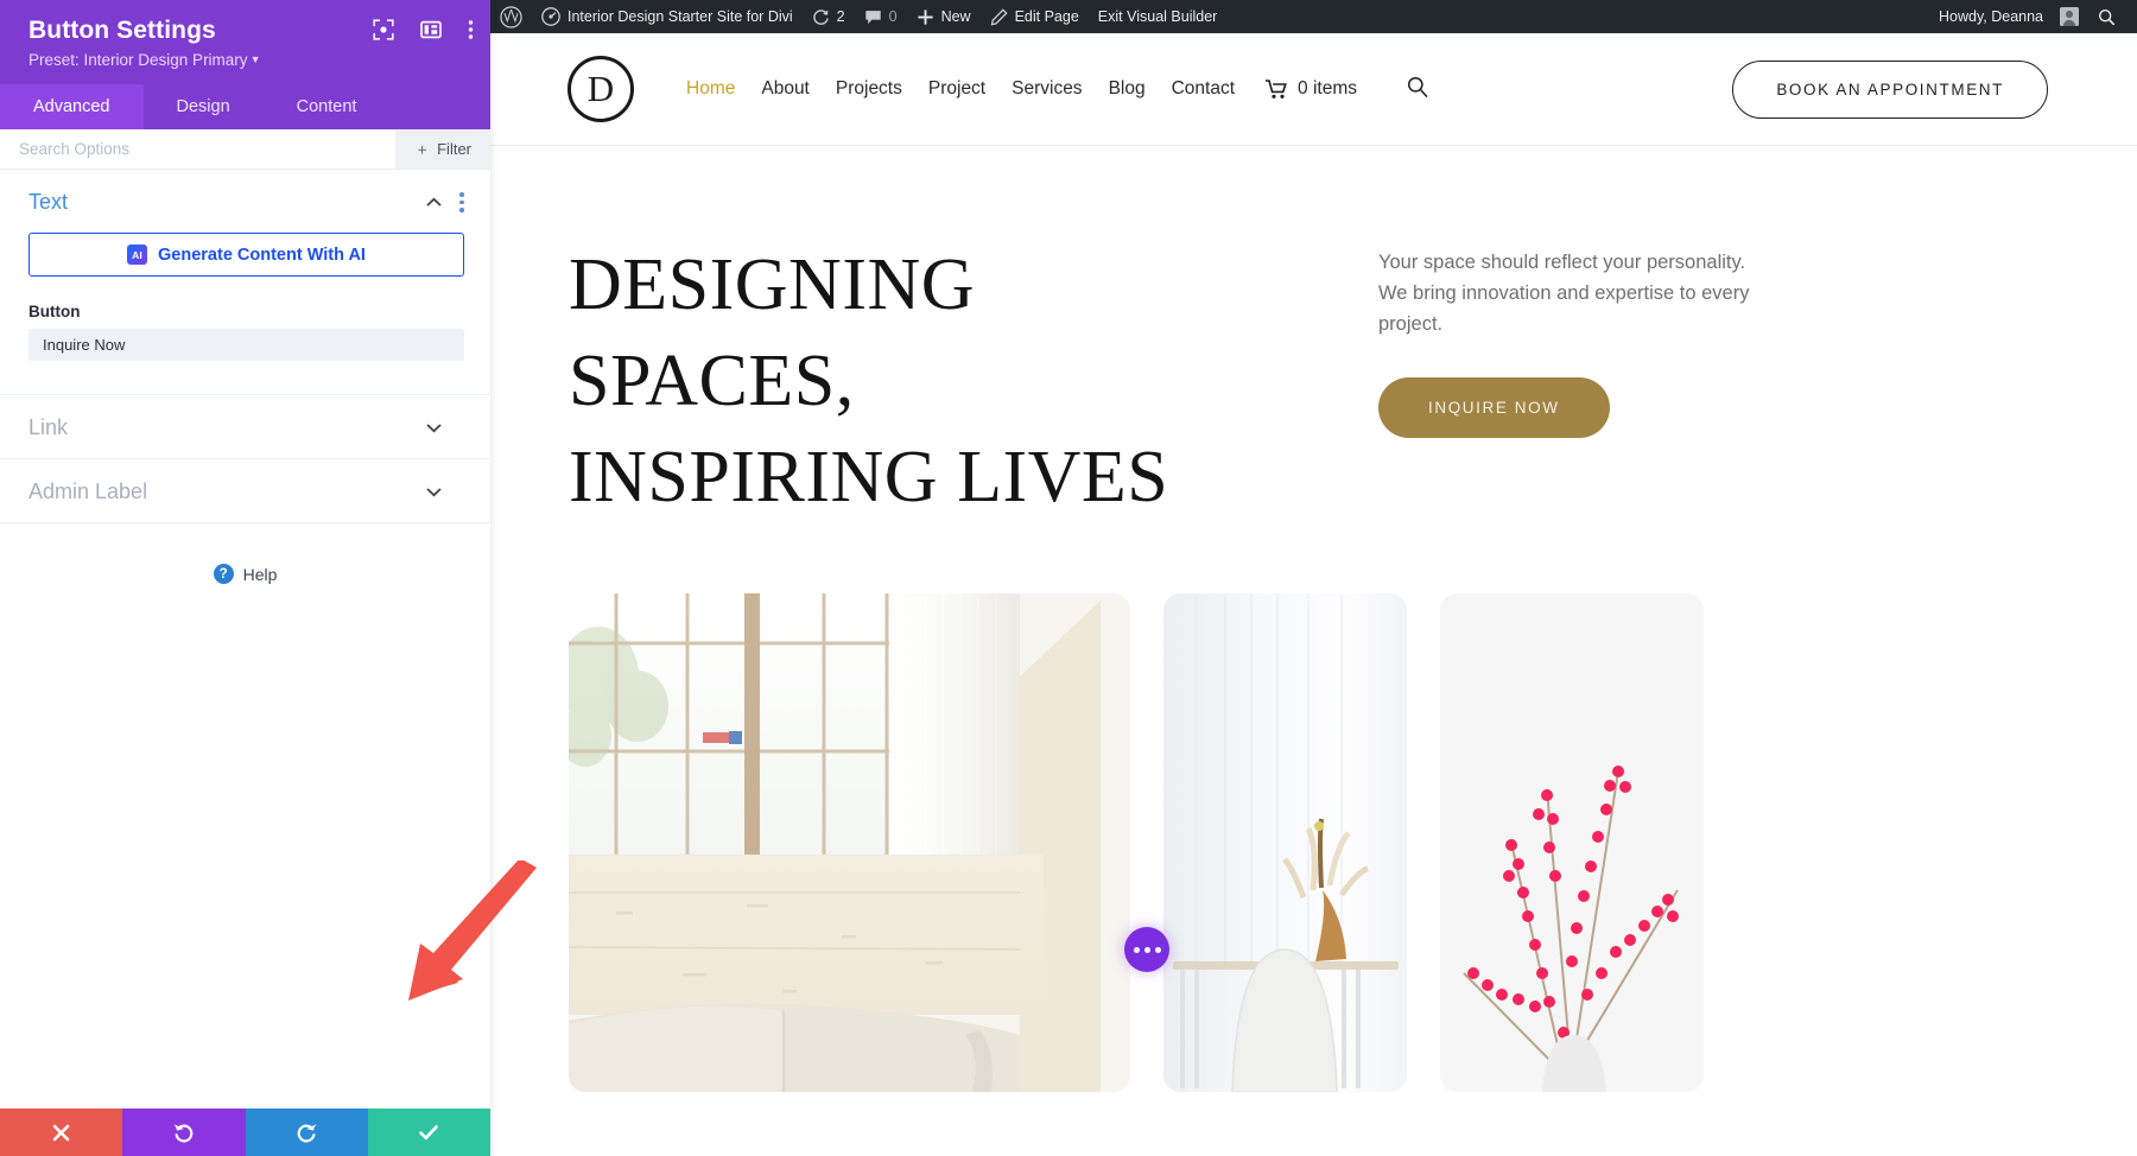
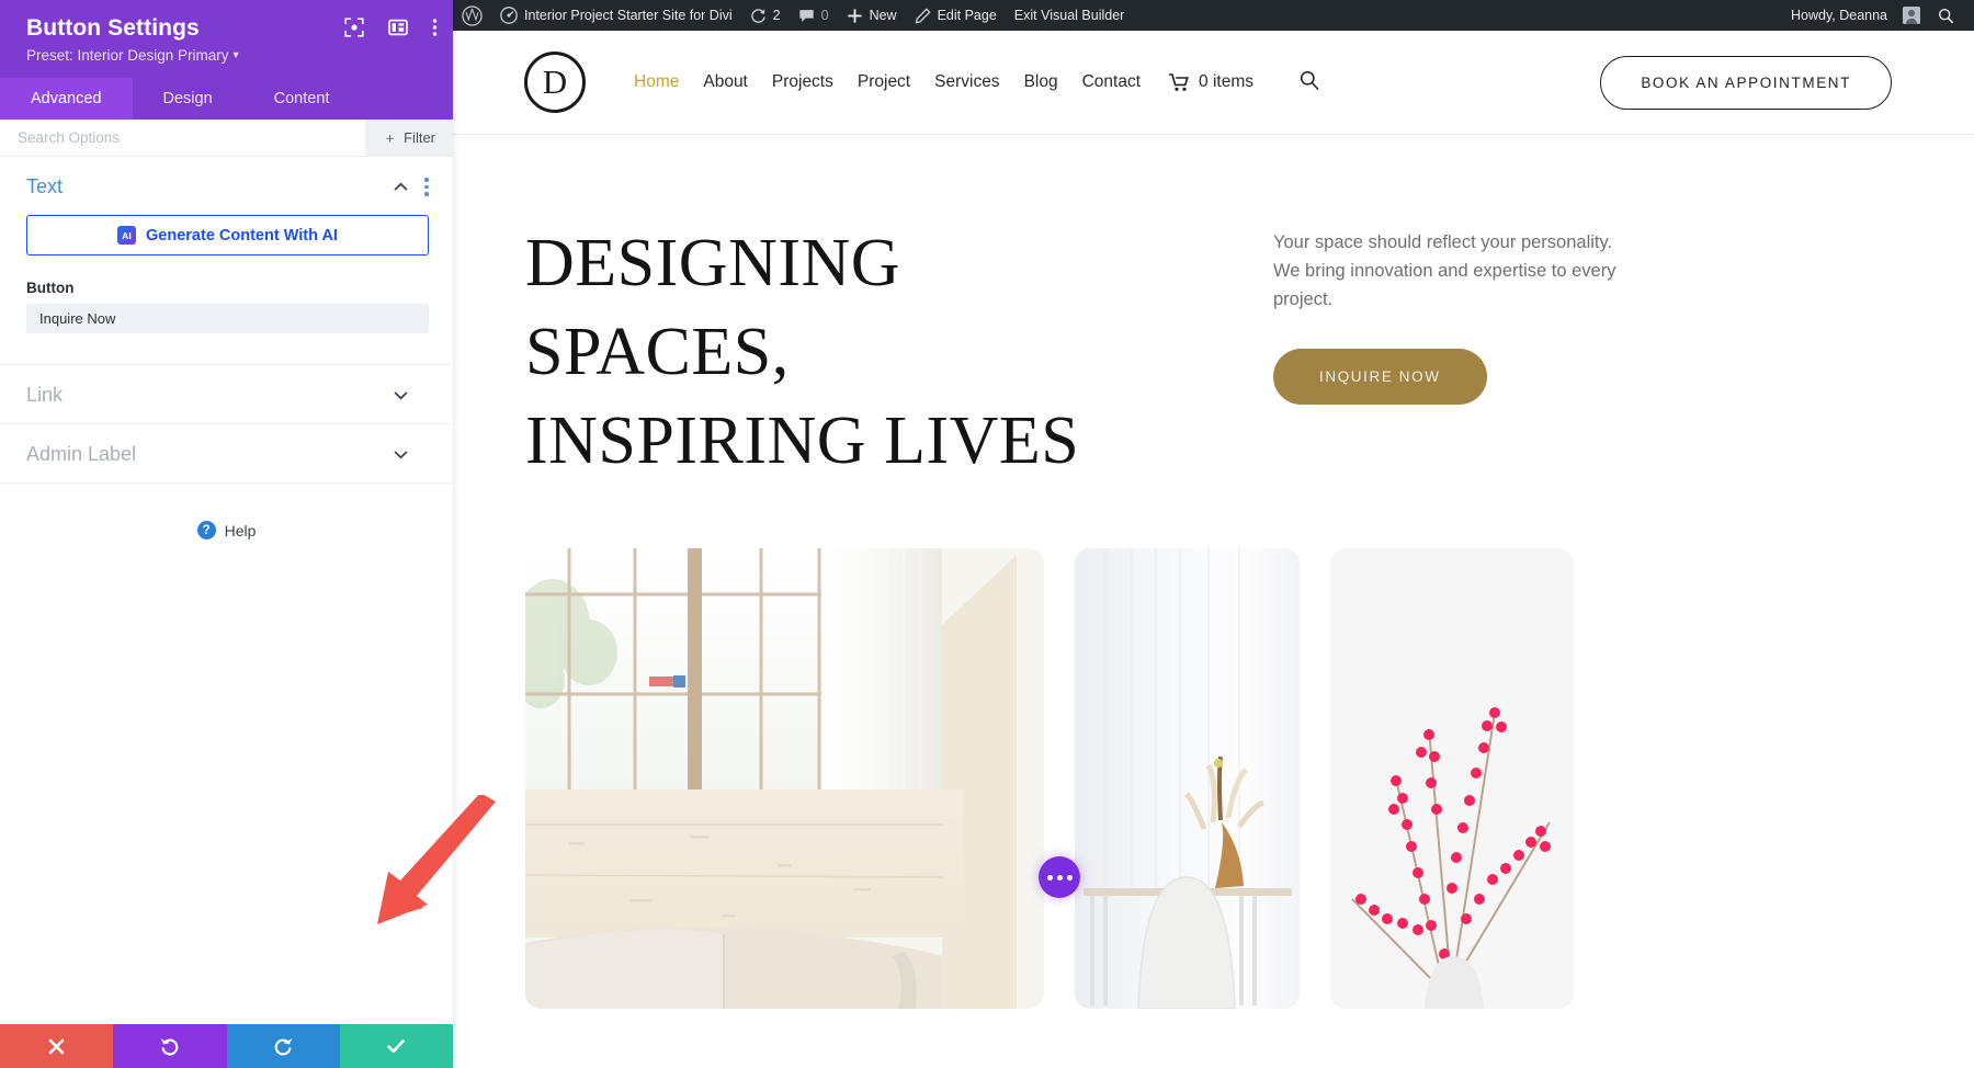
  D
  Home
  About
  Projects
  Project
  Services
  Blog
  Contact
  0 items
  BOOK AN APPOINTMENT
  DESIGNING
  SPACES,
  INSPIRING LIVES
  Your space should reflect your personality. We bring innovation and expertise to every project.
  INQUIRE NOW
- Interior Design Starter Site for Divi
+ Interior Project Starter Site for Divi
  2
  0
  New
  Edit Page
  Exit Visual Builder
  Howdy, Deanna
  Button Settings
  Preset: Interior Design Primary ▼
  Advanced
  Design
  Content
  Search Options
  ＋
  Filter
  Text
  AI
  Generate Content With AI
  Button
  Inquire Now
  Link
  Admin Label
  ?
  Help
